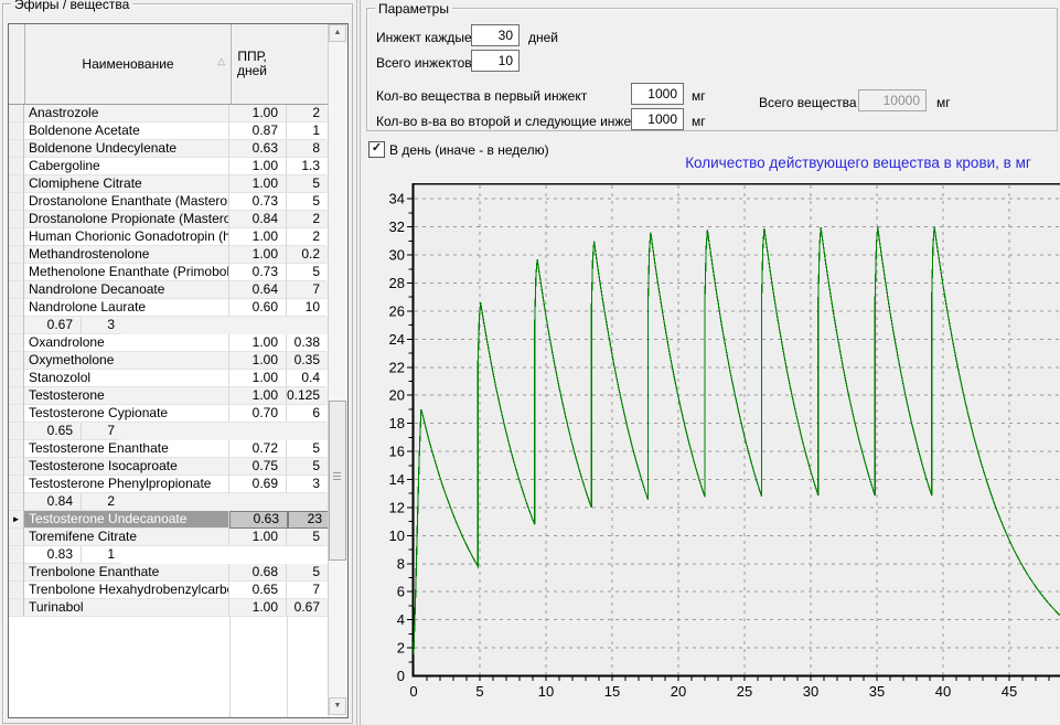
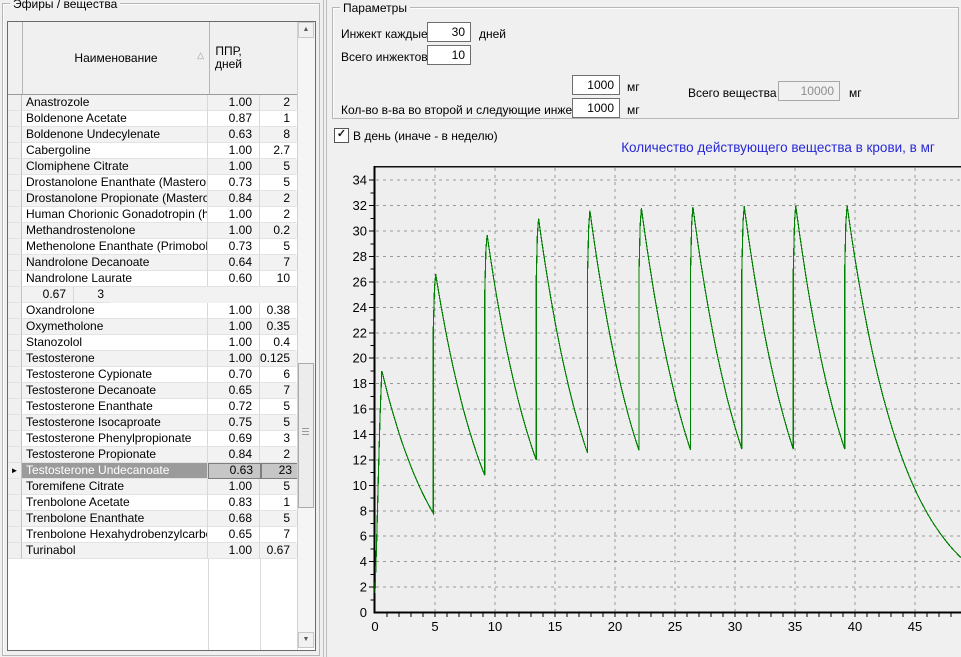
  Эфиры / вещества
  Наименование
  △
  ППР,
  дней
  Anastrozole
  1.00
  2
  Boldenone Acetate
  0.87
  1
  Boldenone Undecylenate
  0.63
  8
  Cabergoline
  1.00
- 1.3
+ 2.7
  Clomiphene Citrate
  1.00
  5
  Drostanolone Enanthate (Mastero
  0.73
  5
  Drostanolone Propionate (Mastero
  0.84
  2
  Human Chorionic Gonadotropin (h
  1.00
  2
  Methandrostenolone
  1.00
  0.2
  Methenolone Enanthate (Primobol
  0.73
  5
  Nandrolone Decanoate
  0.64
  7
  Nandrolone Laurate
  0.60
  10
  0.67
  3
  Oxandrolone
  1.00
  0.38
  Oxymetholone
  1.00
  0.35
  Stanozolol
  1.00
  0.4
  Testosterone
  1.00
  0.125
  Testosterone Cypionate
  0.70
  6
+ Testosterone Decanoate
  0.65
  7
  Testosterone Enanthate
  0.72
  5
  Testosterone Isocaproate
  0.75
  5
  Testosterone Phenylpropionate
  0.69
  3
+ Testosterone Propionate
  0.84
  2
  ►
  Testosterone Undecanoate
  0.63
  23
  Toremifene Citrate
  1.00
  5
+ Trenbolone Acetate
  0.83
  1
  Trenbolone Enanthate
  0.68
  5
  Trenbolone Hexahydrobenzylcarb
  0.65
  7
  Turinabol
  1.00
  0.67
  Параметры
  Инжект каждые
  30
  дней
  Всего инжектов
  10
- Кол-во вещества в первый инжект
  1000
  мг
  Кол-во в-ва во второй и следующие инже
  1000
  мг
  Всего вещества
  10000
  мг
  ✓
  В день (иначе - в неделю)
  0
  2
  4
  6
  8
  10
  12
  14
  16
  18
  20
  22
  24
  26
  28
  30
  32
  34
  0
  5
  10
  15
  20
  25
  30
  35
  40
  45
  Количество действующего вещества в крови, в мг
